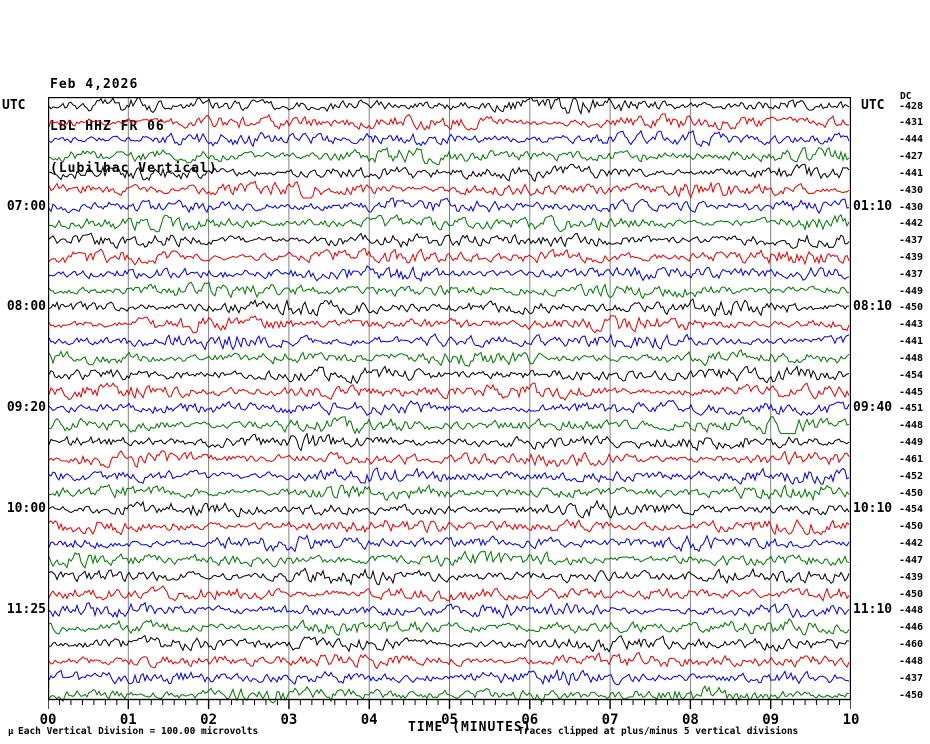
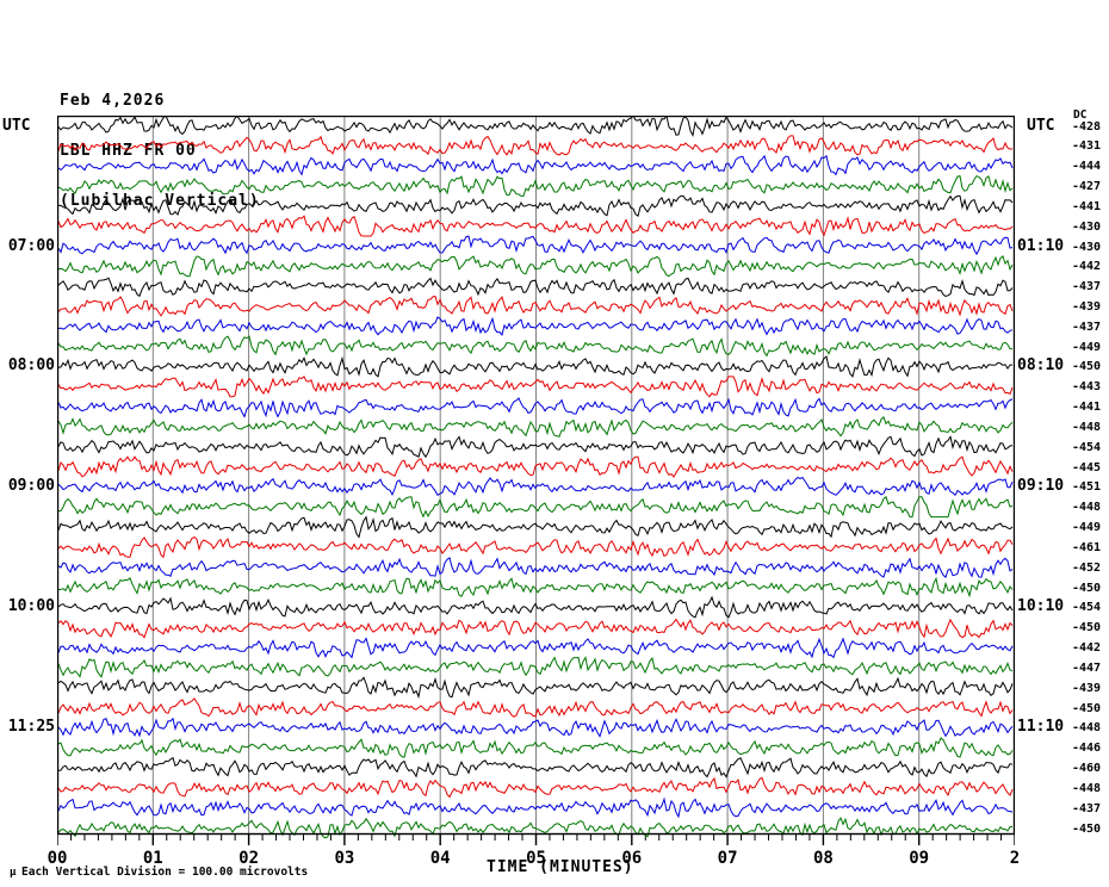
  Feb 4,2026
- LBL HHZ FR 06
+ LBL HHZ FR 00
  (Lublac Vertical)
  UTC
  UTC
  DC
  -428
  -431
  -444
  -427
  -441
  -430
  -430
  -442
  -437
  -439
  -437
  -449
  -450
  -443
  -441
  -448
  -454
  -445
  -451
  -448
  -449
  -461
  -452
  -450
  -454
  -450
  -442
  -447
  -439
  -450
  -448
  -446
  -460
  -448
  -437
  -450
  07:00
  08:00
- 09:20
+ 09:00
  10:00
  11:25
  01:10
  08:10
- 09:40
+ 09:10
  10:10
  11:10
  00
  01
  02
  03
  04
  05
  06
  07
  08
  09
- 10
+ 2
  TIME (MINUTES)
  µ
  Each Vertical Division = 100.00 microvolts
- Traces clipped at plus/minus 5 vertical divisions
